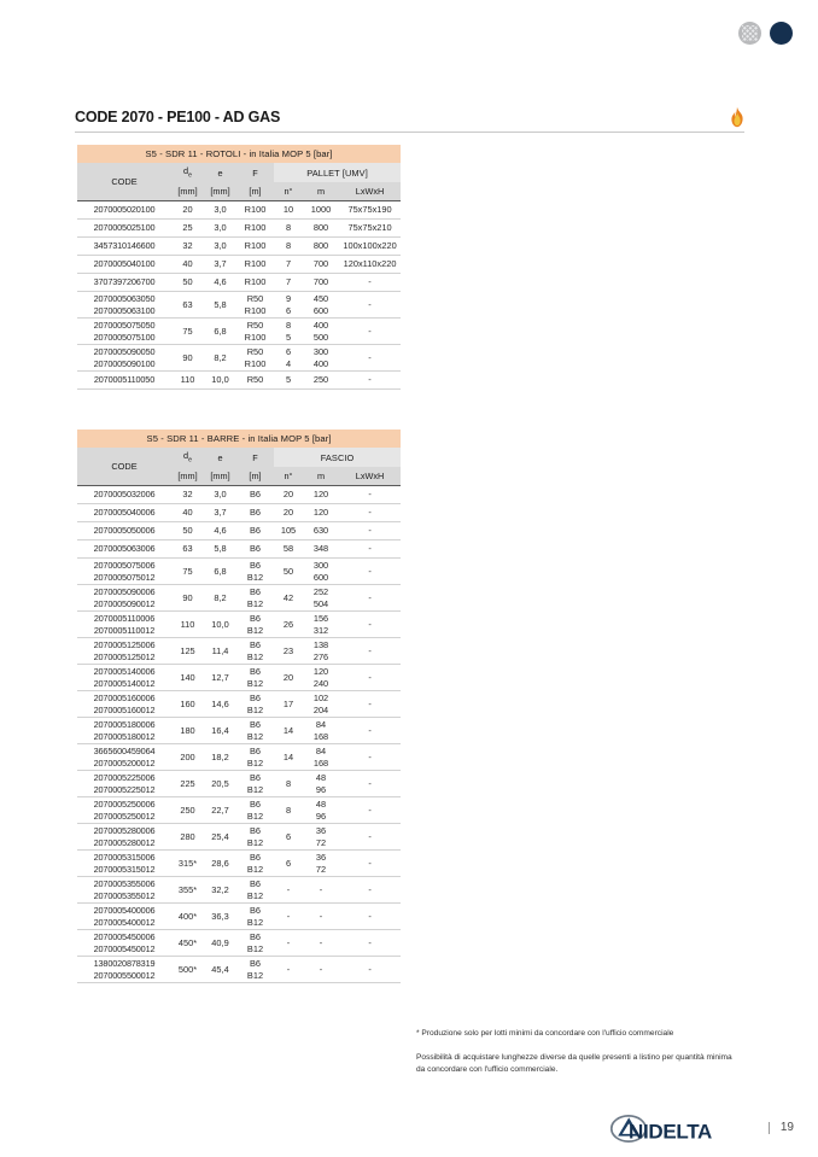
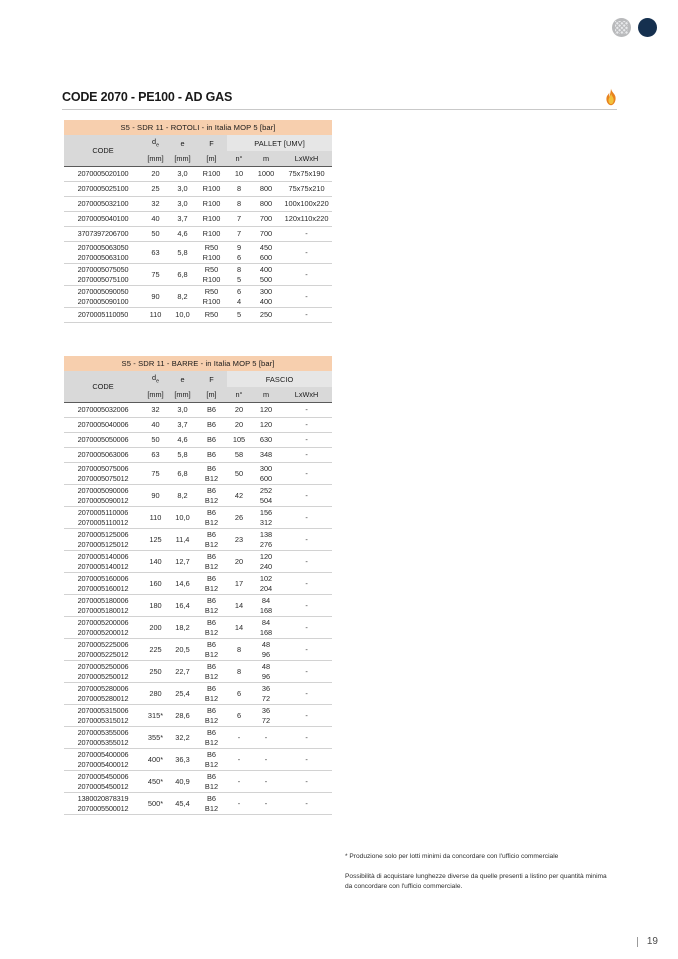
  CODE 2070 - PE100 - AD GAS
  S5 - SDR 11 - ROTOLI - in Italia MOP 5 [bar]
  CODE	d	e	F	PALLET [UMV]
  [mm]	[mm]	[m]	n°	m	LxWxH
  2070005020100	20	3,0	R100	10	1000	75x75x190
  2070005025100	25	3,0	R100	8	800	75x75x210
- 3457310146600	32	3,0	R100	8	800	100x100x220
+ 2070005032100	32	3,0	R100	8	800	100x100x220
  2070005040100	40	3,7	R100	7	700	120x110x220
  3707397206700	50	4,6	R100	7	700	-
  20700050630502070005063100	63	5,8	R50R100	96	450600	-
  20700050750502070005075100	75	6,8	R50R100	85	400500	-
  20700050900502070005090100	90	8,2	R50R100	64	300400	-
  2070005110050	110	10,0	R50	5	250	-
  S5 - SDR 11 - BARRE - in Italia MOP 5 [bar]
  CODE	d	e	F	FASCIO
  [mm]	[mm]	[m]	n°	m	LxWxH
  2070005032006	32	3,0	B6	20	120	-
  2070005040006	40	3,7	B6	20	120	-
  2070005050006	50	4,6	B6	105	630	-
  2070005063006	63	5,8	B6	58	348	-
  20700050750062070005075012	75	6,8	B6B12	50	300600	-
  20700050900062070005090012	90	8,2	B6B12	42	252504	-
  20700051100062070005110012	110	10,0	B6B12	26	156312	-
  20700051250062070005125012	125	11,4	B6B12	23	138276	-
  20700051400062070005140012	140	12,7	B6B12	20	120240	-
  20700051600062070005160012	160	14,6	B6B12	17	102204	-
  20700051800062070005180012	180	16,4	B6B12	14	84168	-
- 36656004590642070005200012	200	18,2	B6B12	14	84168	-
+ 20700052000062070005200012	200	18,2	B6B12	14	84168	-
  20700052250062070005225012	225	20,5	B6B12	8	4896	-
  20700052500062070005250012	250	22,7	B6B12	8	4896	-
  20700052800062070005280012	280	25,4	B6B12	6	3672	-
  20700053150062070005315012	315*	28,6	B6B12	6	3672	-
  20700053550062070005355012	355*	32,2	B6B12	-	-	-
  20700054000062070005400012	400*	36,3	B6B12	-	-	-
  20700054500062070005450012	450*	40,9	B6B12	-	-	-
  13800208783192070005500012	500*	45,4	B6B12	-	-	-
- NIDELTA
  19
